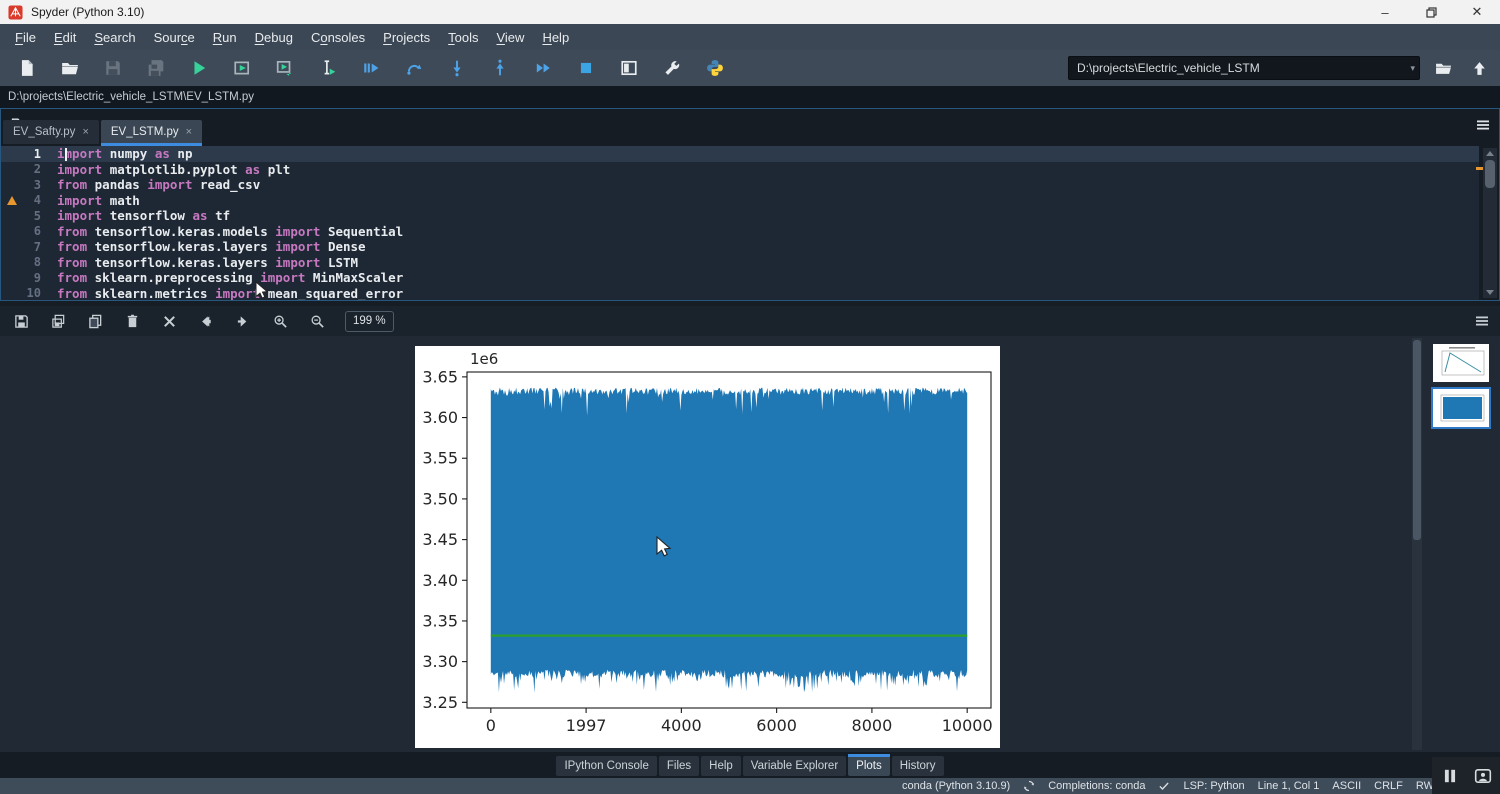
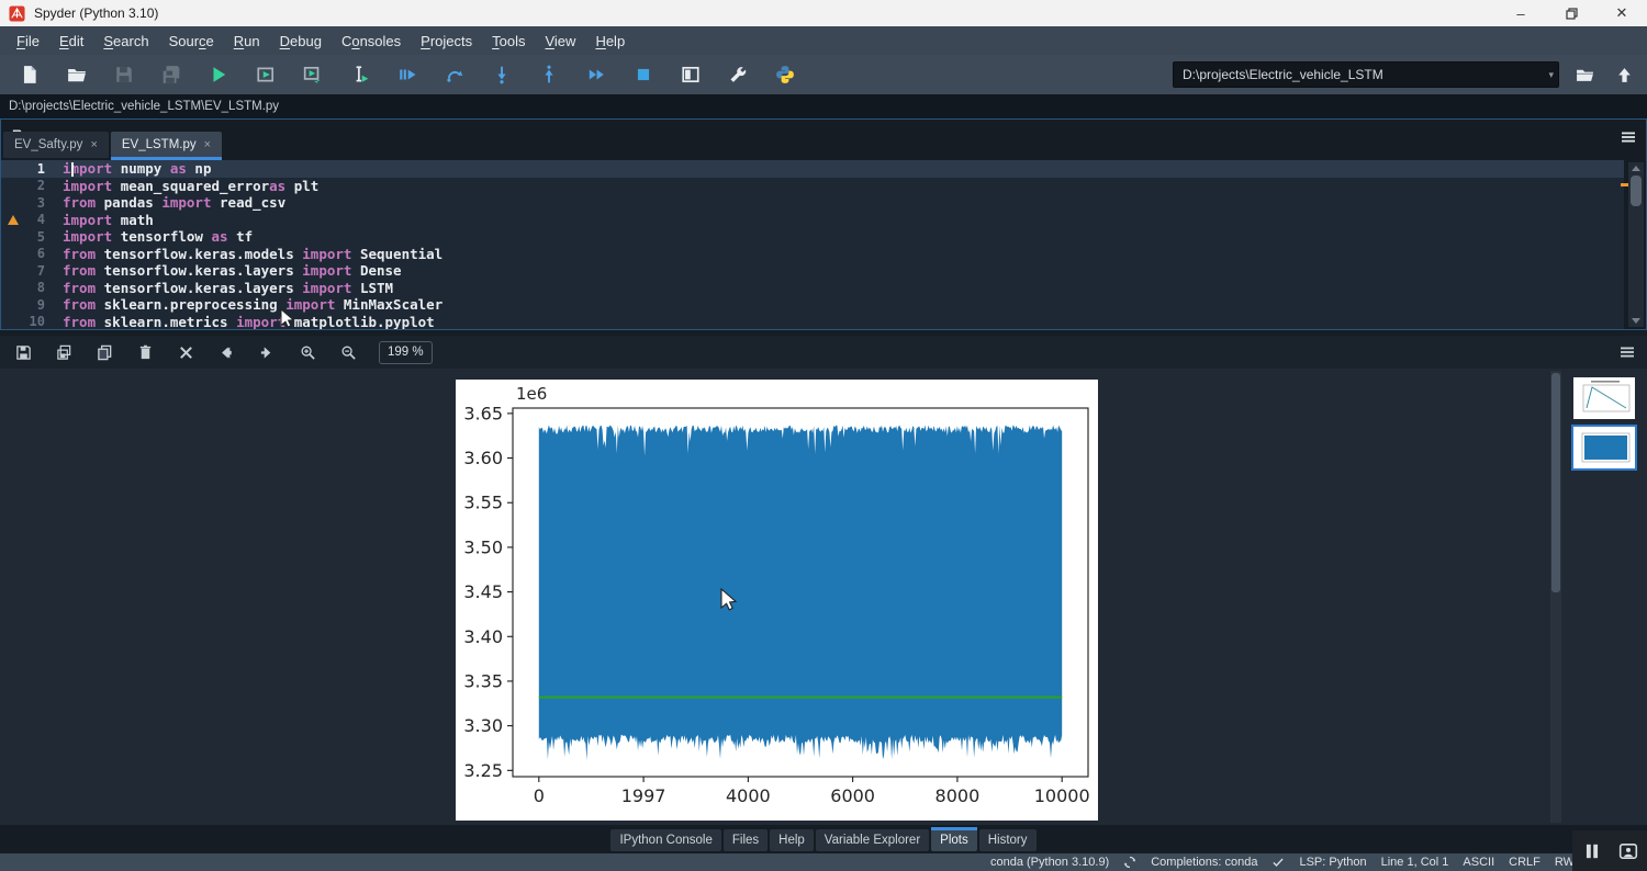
  Spyder (Python 3.10)
  –
  ✕
  File
  Edit
  Search
  Source
  Run
  Debug
  Consoles
  Projects
  Tools
  View
  Help
  D:\projects\Electric_vehicle_LSTM
  ▾
  D:\projects\Electric_vehicle_LSTM\EV_LSTM.py
  EV_Safty.py
  ×
  EV_LSTM.py
  ×
  1
  import numpy as np
  2
- import matplotlib.pyplot as plt
+ import mean_squared_erroras plt
  3
  from pandas import read_csv
  4
  import math
  5
  import tensorflow as tf
  6
  from tensorflow.keras.models import Sequential
  7
  from tensorflow.keras.layers import Dense
  8
  from tensorflow.keras.layers import LSTM
  9
  from sklearn.preprocessing import MinMaxScaler
  10
- from sklearn.metrics impor mean_squared_error
+ from sklearn.metrics impor matplotlib.pyplot
  199 %
  3.25
  3.30
  3.35
  3.40
  3.45
  3.50
  3.55
  3.60
  3.65
  0
  1997
  4000
  6000
  8000
  10000
  1e6
  IPython Console
  Files
  Help
  Variable Explorer
  Plots
  History
  conda (Python 3.10.9)
  Completions: conda
  LSP: Python
  Line 1, Col 1
  ASCII
  CRLF
  RW
